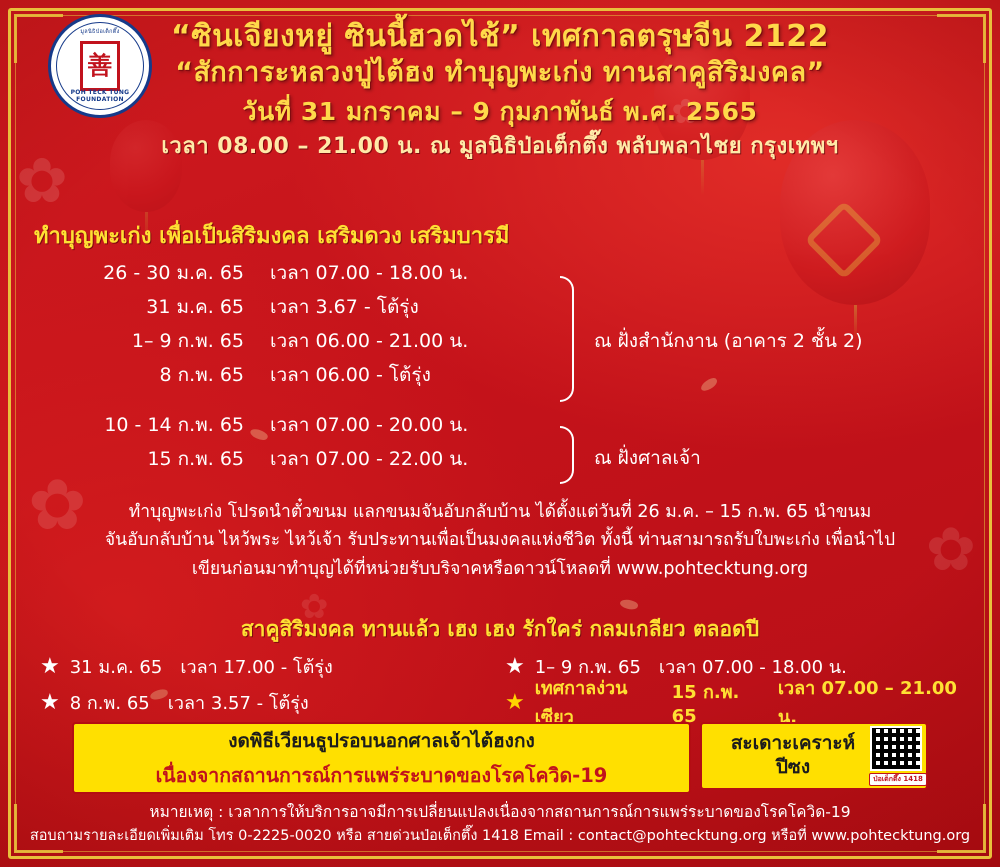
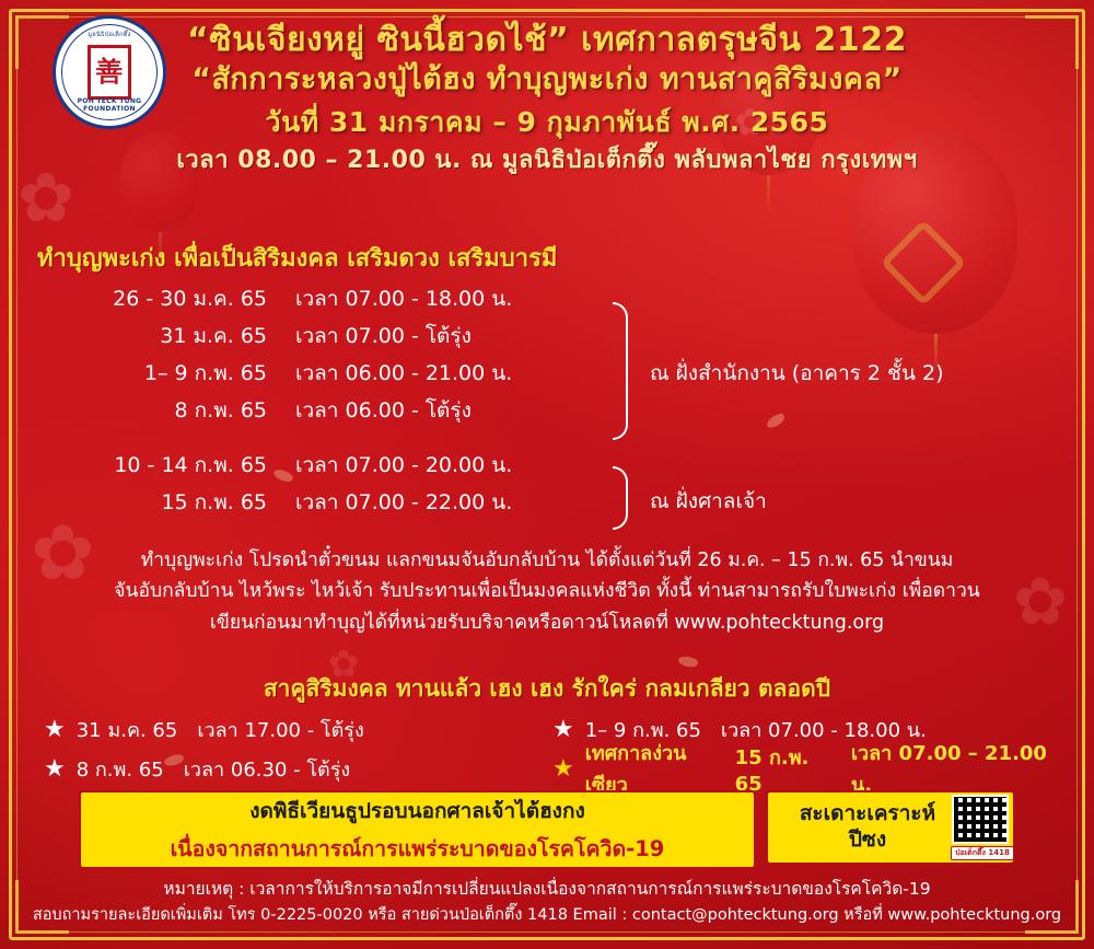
  善
  “ซินเจียงหยู่ ซินนี้ฮวดไช้” เทศกาลตรุษจีน 2122
  “สักการะหลวงปู่ไต้ฮง ทำบุญพะเก่ง ทานสาคูสิริมงคล”
  วันที่ 31 มกราคม – 9 กุมภาพันธ์ พ.ศ. 2565
  เวลา 08.00 – 21.00 น. ณ มูลนิธิป่อเต็กตึ๊ง พลับพลาไชย กรุงเทพฯ
  ทำบุญพะเก่ง เพื่อเป็นสิริมงคล เสริมดวง เสริมบารมี
  26 - 30 ม.ค. 65
  เวลา 07.00 - 18.00 น.
  31 ม.ค. 65
- เวลา 3.67 - โต้รุ่ง
+ เวลา 07.00 - โต้รุ่ง
  1– 9 ก.พ. 65
  เวลา 06.00 - 21.00 น.
  8 ก.พ. 65
  เวลา 06.00 - โต้รุ่ง
  10 - 14 ก.พ. 65
  เวลา 07.00 - 20.00 น.
  15 ก.พ. 65
  เวลา 07.00 - 22.00 น.
  ณ ฝั่งสำนักงาน (อาคาร 2 ชั้น 2)
  ณ ฝั่งศาลเจ้า
  ทำบุญพะเก่ง โปรดนำตั๋วขนม แลกขนมจันอับกลับบ้าน ได้ตั้งแต่วันที่ 26 ม.ค. – 15 ก.พ. 65 นำขนม
- จันอับกลับบ้าน ไหว้พระ ไหว้เจ้า รับประทานเพื่อเป็นมงคลแห่งชีวิต ทั้งนี้ ท่านสามารถรับใบพะเก่ง เพื่อนำไป
+ จันอับกลับบ้าน ไหว้พระ ไหว้เจ้า รับประทานเพื่อเป็นมงคลแห่งชีวิต ทั้งนี้ ท่านสามารถรับใบพะเก่ง เพื่อดาวน
  เขียนก่อนมาทำบุญได้ที่หน่วยรับบริจาคหรือดาวน์โหลดที่ www.pohtecktung.org
  สาคูสิริมงคล ทานแล้ว เฮง เฮง รักใคร่ กลมเกลียว ตลอดปี
  ★
  31 ม.ค. 65
  เวลา 17.00 - โต้รุ่ง
  ★
  1– 9 ก.พ. 65
  เวลา 07.00 - 18.00 น.
  ★
  8 ก.พ. 65
- เวลา 3.57 - โต้รุ่ง
+ เวลา 06.30 - โต้รุ่ง
  ★
  เทศกาลง่วนเซียว
  15 ก.พ. 65
  เวลา 07.00 – 21.00 น.
  งดพิธีเวียนธูปรอบนอกศาลเจ้าไต้ฮงกง
  เนื่องจากสถานการณ์การแพร่ระบาดของโรคโควิด-19
  สะเดาะเคราะห์ปีซง
  ป่อเต็กตึ๊ง 1418
  หมายเหตุ : เวลาการให้บริการอาจมีการเปลี่ยนแปลงเนื่องจากสถานการณ์การแพร่ระบาดของโรคโควิด-19
  สอบถามรายละเอียดเพิ่มเติม โทร 0-2225-0020 หรือ สายด่วนป่อเต็กตึ๊ง 1418 Email : contact@pohtecktung.org หรือที่ www.pohtecktung.org
